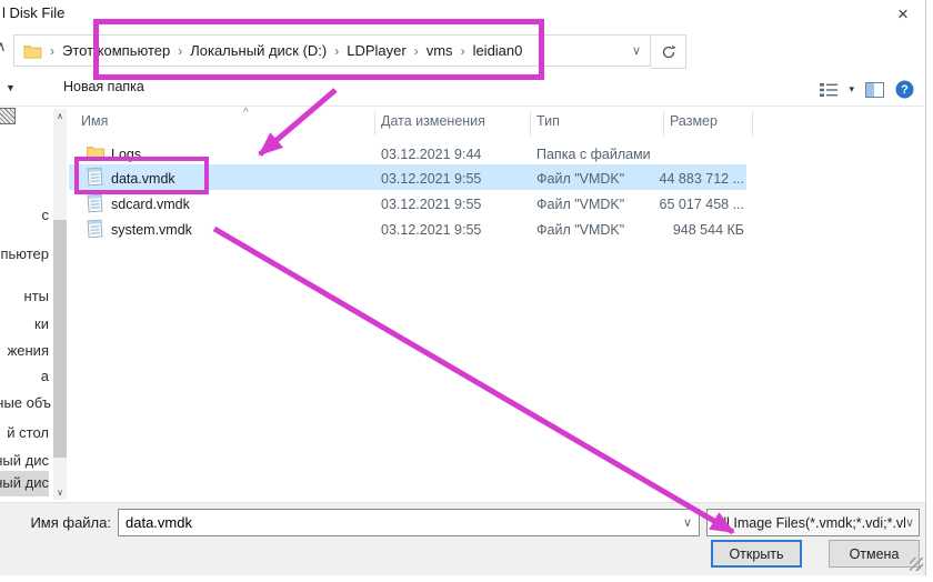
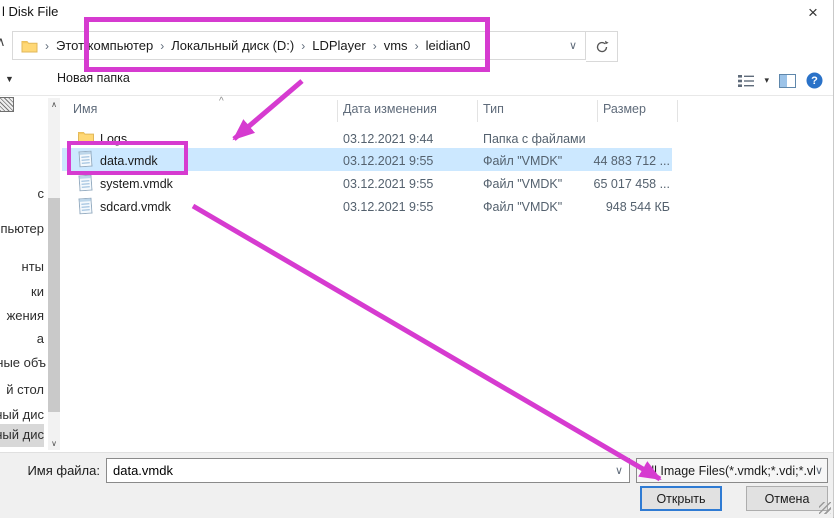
  l Disk File
  ×
  ∧
  ›
  Этот компьютер
  ›
  Локальный диск (D:)
  ›
  LDPlayer
  ›
  vms
  ›
  leidian0
  ∨
  ▼
  Новая папка
  ▾
  ?
  с
  пьютер
  нты
  ки
  жения
  а
  ые объ
  й стол
  ый дис
  ый дис
  ∧
  ∨
  ^
  Имя
  Дата изменения
  Тип
  Размер
  Logs
  03.12.2021 9:44
  Папка с файлами
  data.vmdk
  03.12.2021 9:55
  Файл "VMDK"
  44 883 712 ...
- sdcard.vmdk
+ system.vmdk
  03.12.2021 9:55
  Файл "VMDK"
  65 017 458 ...
- system.vmdk
+ sdcard.vmdk
  03.12.2021 9:55
  Файл "VMDK"
  948 544 КБ
  Имя файла:
  data.vmdk
  ∨
  ll Image Files(*.vmdk;*.vdi;*.vl
  ∨
  Открыть
  Отмена
